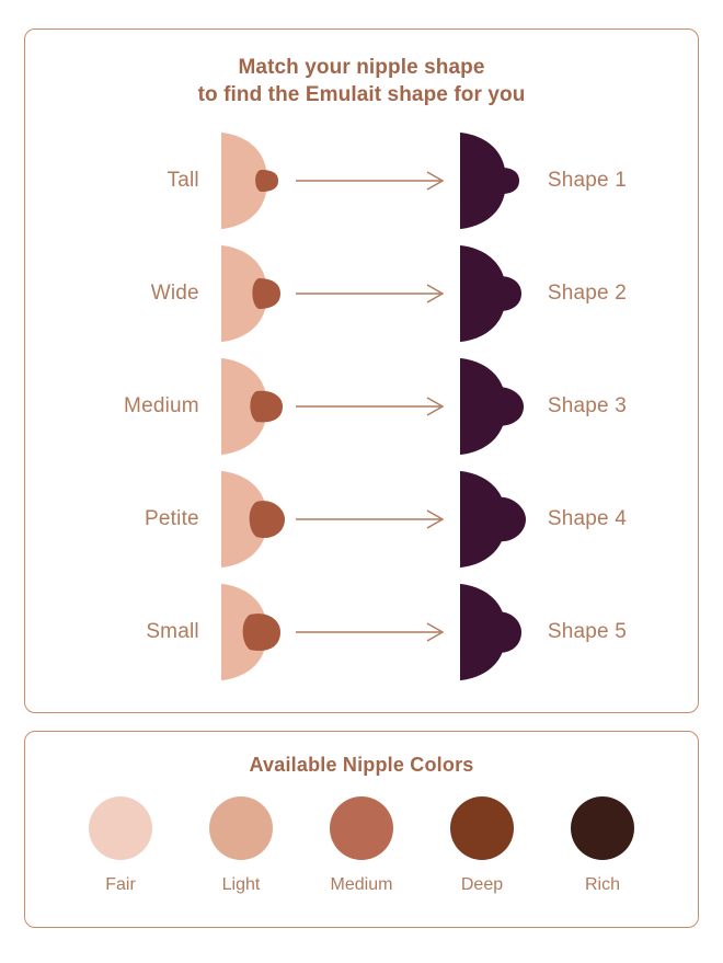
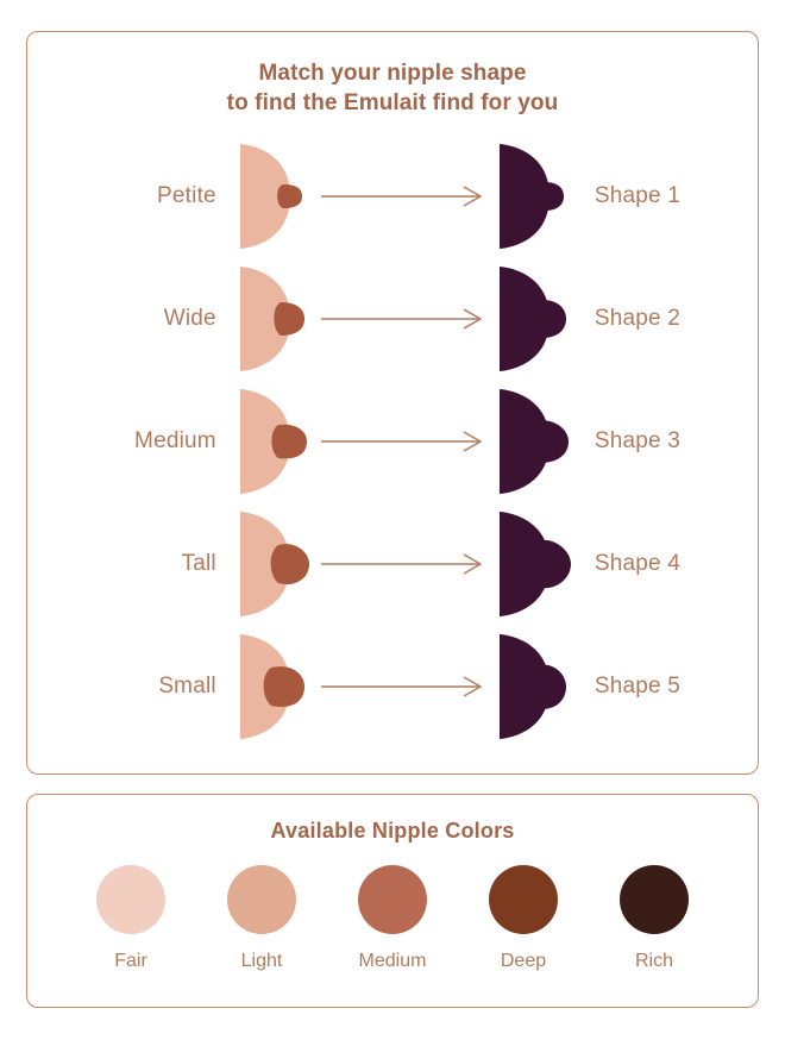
  Match your nipple shape
- to find the Emulait shape for you
+ to find the Emulait find for you
- Tall
+ Petite
  Shape 1
  Wide
  Shape 2
  Medium
  Shape 3
- Petite
+ Tall
  Shape 4
  Small
  Shape 5
  Available Nipple Colors
  Fair
  Light
  Medium
  Deep
  Rich
